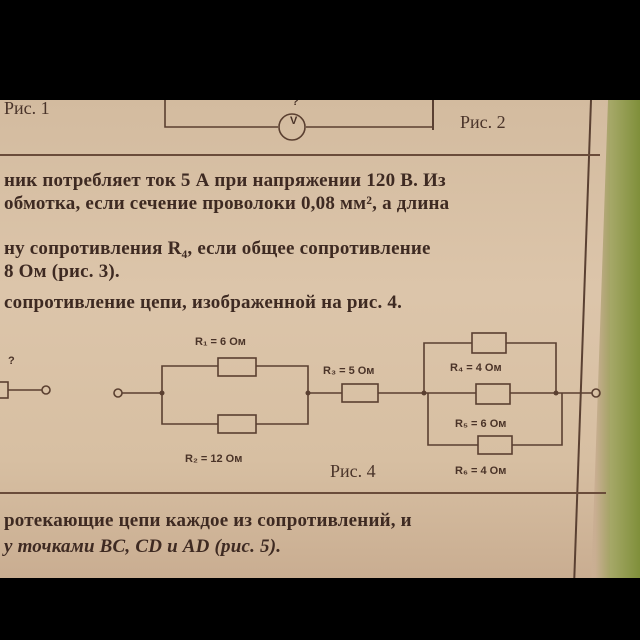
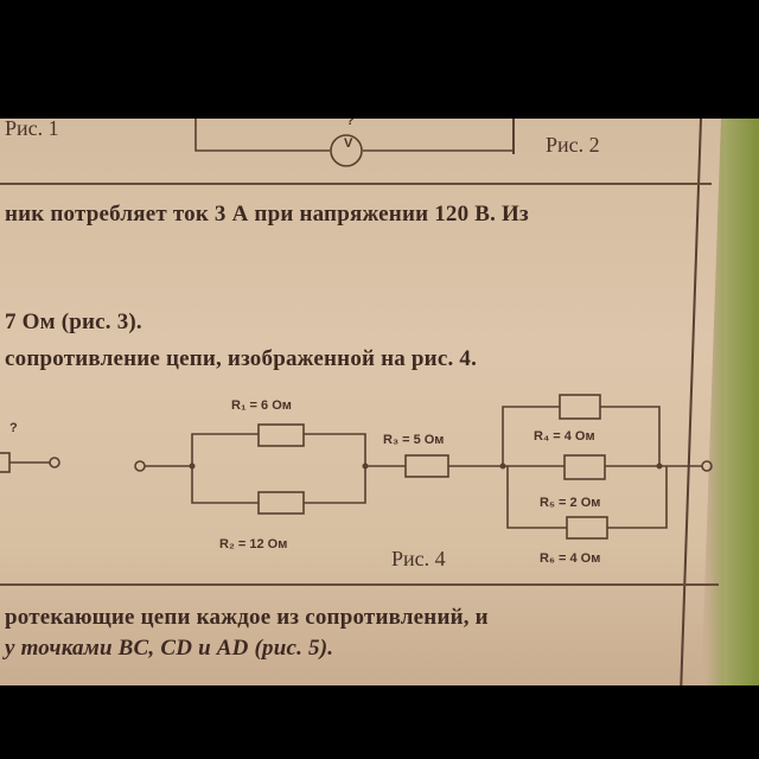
  Рис. 1
  Рис. 2
  Рис. 4
  V
  ?
  ?
- ник потребляет ток 5 А при напряжении 120 В. Из
+ ник потребляет ток 3 А при напряжении 120 В. Из
- обмотка, если сечение проволоки 0,08 мм², а длина
- ну сопротивления R₄, если общее сопротивление
- 8 Ом (рис. 3).
+ 7 Ом (рис. 3).
  сопротивление цепи, изображенной на рис. 4.
  ротекающие цепи каждое из сопротивлений, и
  у точками BC, CD и AD (рис. 5).
  R₁ = 6 Ом
  R₂ = 12 Ом
  R₃ = 5 Ом
  R₄ = 4 Ом
- R₅ = 6 Ом
+ R₅ = 2 Ом
  R₆ = 4 Ом
